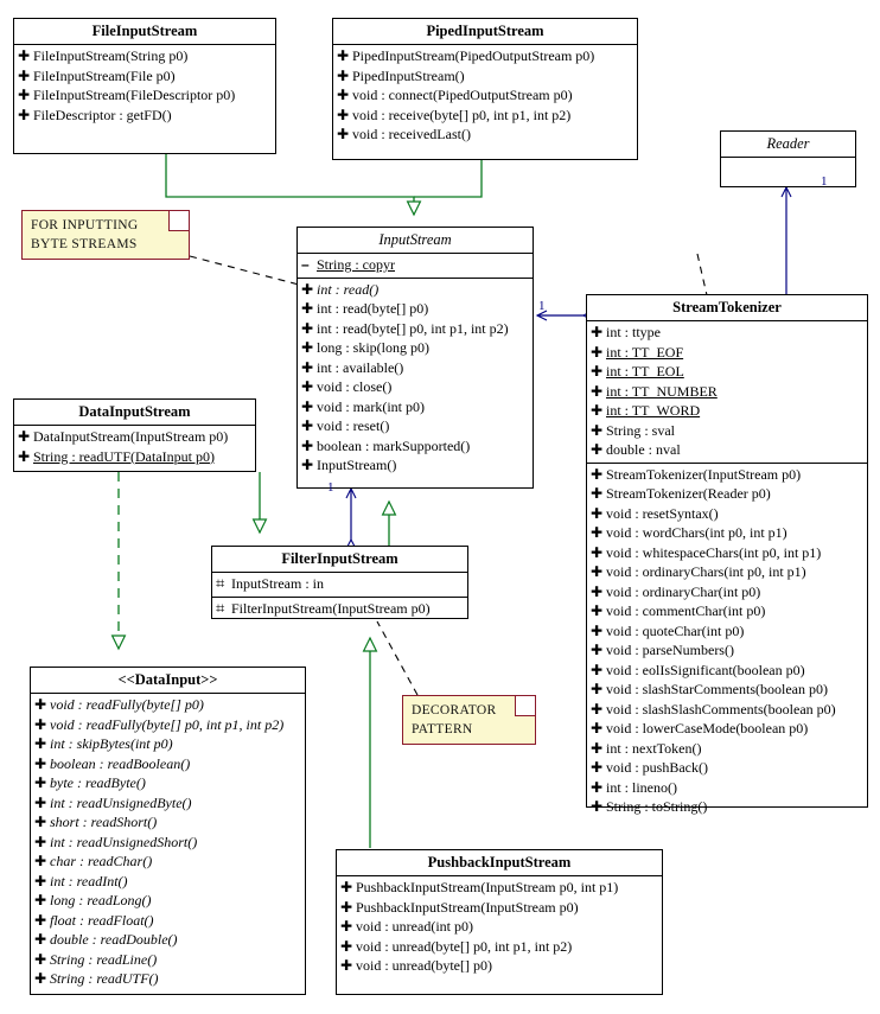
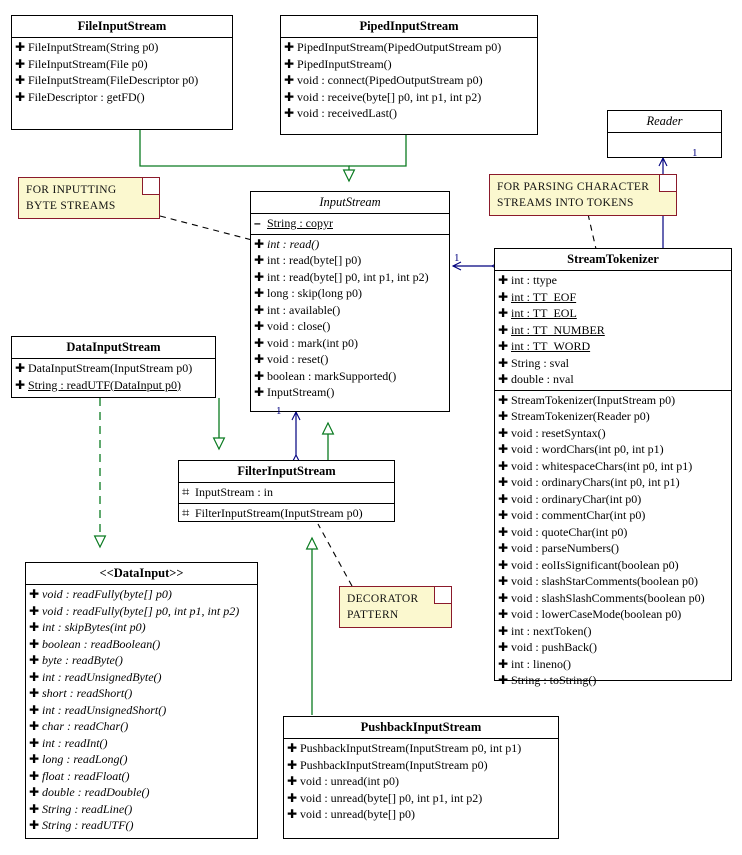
  FileInputStream
  ✚
  FileInputStream(String p0)
  ✚
  FileInputStream(File p0)
  ✚
  FileInputStream(FileDescriptor p0)
  ✚
  FileDescriptor : getFD()
  PipedInputStream
  ✚
  PipedInputStream(PipedOutputStream p0)
  ✚
  PipedInputStream()
  ✚
  void : connect(PipedOutputStream p0)
  ✚
  void : receive(byte[] p0, int p1, int p2)
  ✚
  void : receivedLast()
  Reader
  InputStream
  –
  String : copyr
  ✚
  int : read()
  ✚
  int : read(byte[] p0)
  ✚
  int : read(byte[] p0, int p1, int p2)
  ✚
  long : skip(long p0)
  ✚
  int : available()
  ✚
  void : close()
  ✚
  void : mark(int p0)
  ✚
  void : reset()
  ✚
  boolean : markSupported()
  ✚
  InputStream()
  StreamTokenizer
  ✚
  int : ttype
  ✚
  int : TT_EOF
  ✚
  int : TT_EOL
  ✚
  int : TT_NUMBER
  ✚
  int : TT_WORD
  ✚
  String : sval
  ✚
  double : nval
  ✚
  StreamTokenizer(InputStream p0)
  ✚
  StreamTokenizer(Reader p0)
  ✚
  void : resetSyntax()
  ✚
  void : wordChars(int p0, int p1)
  ✚
  void : whitespaceChars(int p0, int p1)
  ✚
  void : ordinaryChars(int p0, int p1)
  ✚
  void : ordinaryChar(int p0)
  ✚
  void : commentChar(int p0)
  ✚
  void : quoteChar(int p0)
  ✚
  void : parseNumbers()
  ✚
  void : eolIsSignificant(boolean p0)
  ✚
  void : slashStarComments(boolean p0)
  ✚
  void : slashSlashComments(boolean p0)
  ✚
  void : lowerCaseMode(boolean p0)
  ✚
  int : nextToken()
  ✚
  void : pushBack()
  ✚
  int : lineno()
  ✚
  String : toString()
  DataInputStream
  ✚
  DataInputStream(InputStream p0)
  ✚
  String : readUTF(DataInput p0)
  FilterInputStream
  ⌗
  InputStream : in
  ⌗
  FilterInputStream(InputStream p0)
  <<DataInput>>
  ✚
  void : readFully(byte[] p0)
  ✚
  void : readFully(byte[] p0, int p1, int p2)
  ✚
  int : skipBytes(int p0)
  ✚
  boolean : readBoolean()
  ✚
  byte : readByte()
  ✚
  int : readUnsignedByte()
  ✚
  short : readShort()
  ✚
  int : readUnsignedShort()
  ✚
  char : readChar()
  ✚
  int : readInt()
  ✚
  long : readLong()
  ✚
  float : readFloat()
  ✚
  double : readDouble()
  ✚
  String : readLine()
  ✚
  String : readUTF()
  PushbackInputStream
  ✚
  PushbackInputStream(InputStream p0, int p1)
  ✚
  PushbackInputStream(InputStream p0)
  ✚
  void : unread(int p0)
  ✚
  void : unread(byte[] p0, int p1, int p2)
  ✚
  void : unread(byte[] p0)
  FOR INPUTTING
  BYTE STREAMS
+ FOR PARSING CHARACTER
+ STREAMS INTO TOKENS
  DECORATOR
  PATTERN
  1
  1
  1
